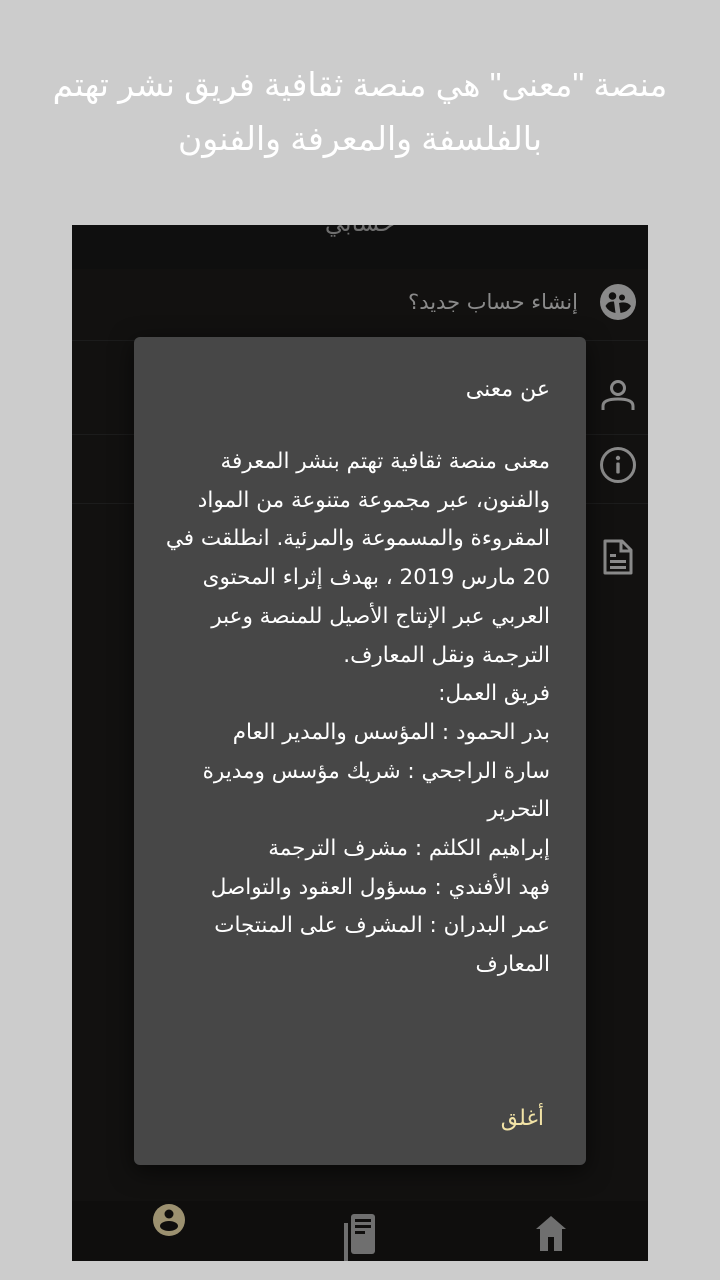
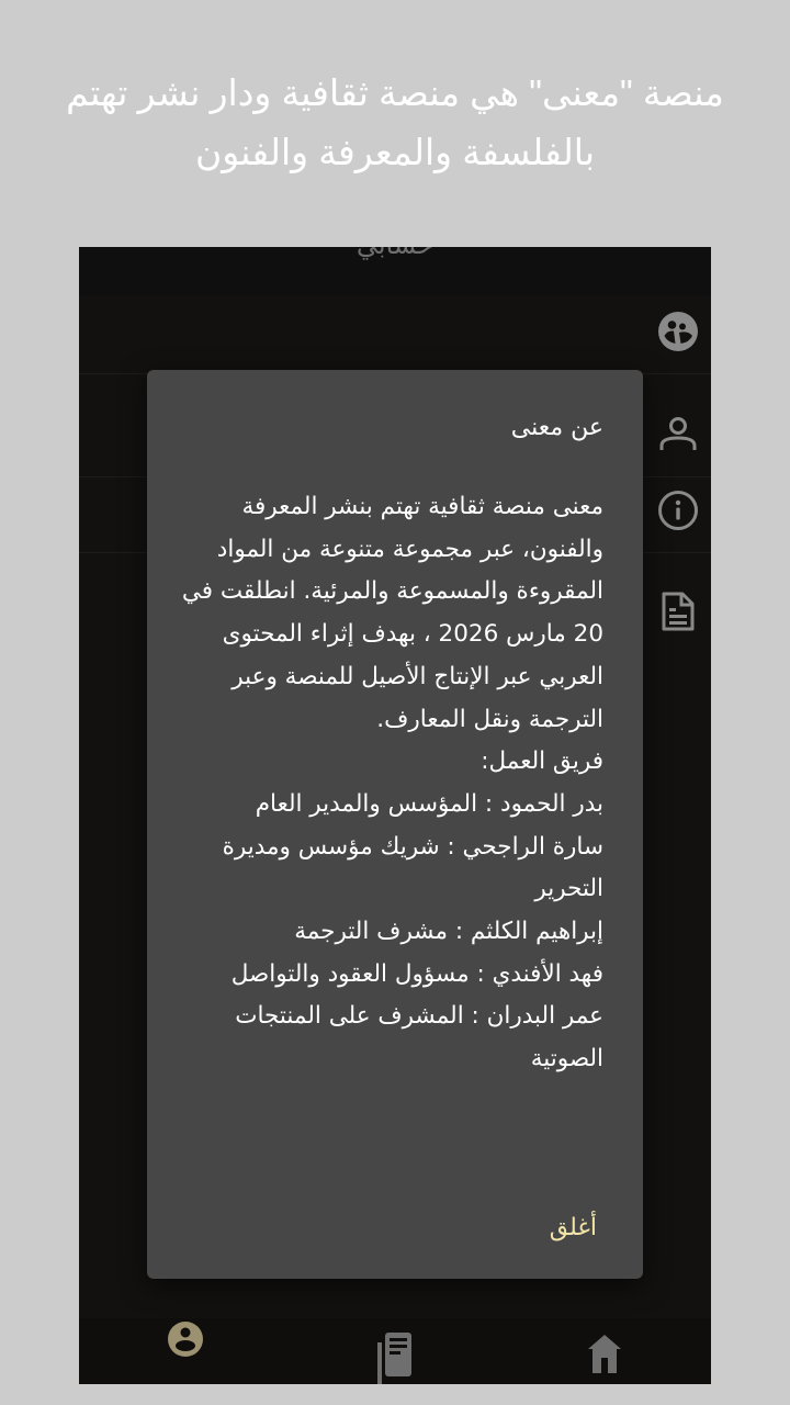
- منصة "معنى" هي منصة ثقافية فريق نشر تهتم بالفلسفة والمعرفة والفنون
+ منصة "معنى" هي منصة ثقافية ودار نشر تهتم بالفلسفة والمعرفة والفنون
- إنشاء حساب جديد؟
  عن معنى
- معنى منصة ثقافية تهتم بنشر المعرفة والفنون، عبر مجموعة متنوعة من المواد المقروءة والمسموعة والمرئية. انطلقت في 20 مارس 2019 ، بهدف إثراء المحتوى العربي عبر الإنتاج الأصيل للمنصة وعبر الترجمة ونقل المعارف.
+ معنى منصة ثقافية تهتم بنشر المعرفة والفنون، عبر مجموعة متنوعة من المواد المقروءة والمسموعة والمرئية. انطلقت في 20 مارس 2026 ، بهدف إثراء المحتوى العربي عبر الإنتاج الأصيل للمنصة وعبر الترجمة ونقل المعارف.
  فريق العمل:
  بدر الحمود : المؤسس والمدير العام
  سارة الراجحي : شريك مؤسس ومديرة التحرير
  إبراهيم الكلثم : مشرف الترجمة
  فهد الأفندي : مسؤول العقود والتواصل
- عمر البدران : المشرف على المنتجات المعارف
+ عمر البدران : المشرف على المنتجات الصوتية
  أغلق
